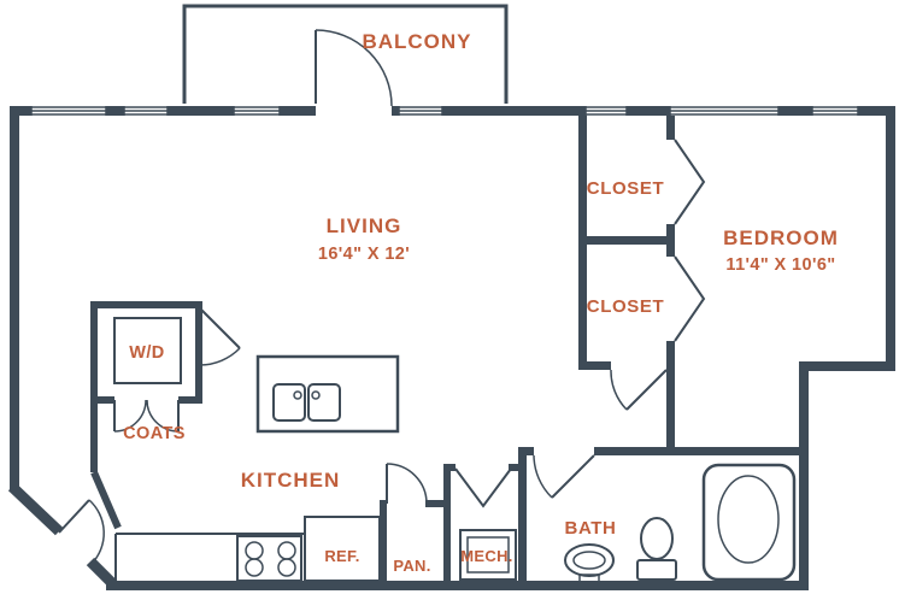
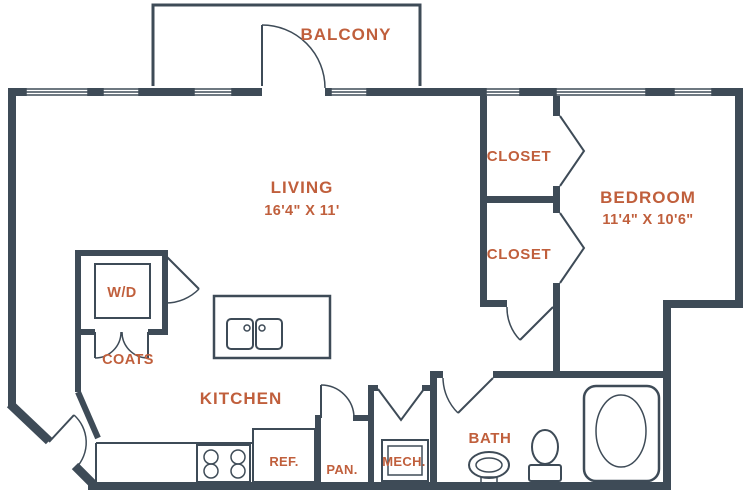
  BALCONY
  LIVING
- 16'4" X 12'
+ 16'4" X 11'
  BEDROOM
  11'4" X 10'6"
  CLOSET
  CLOSET
  W/D
  COATS
  KITCHEN
  REF.
  PAN.
  MECH.
  BATH
